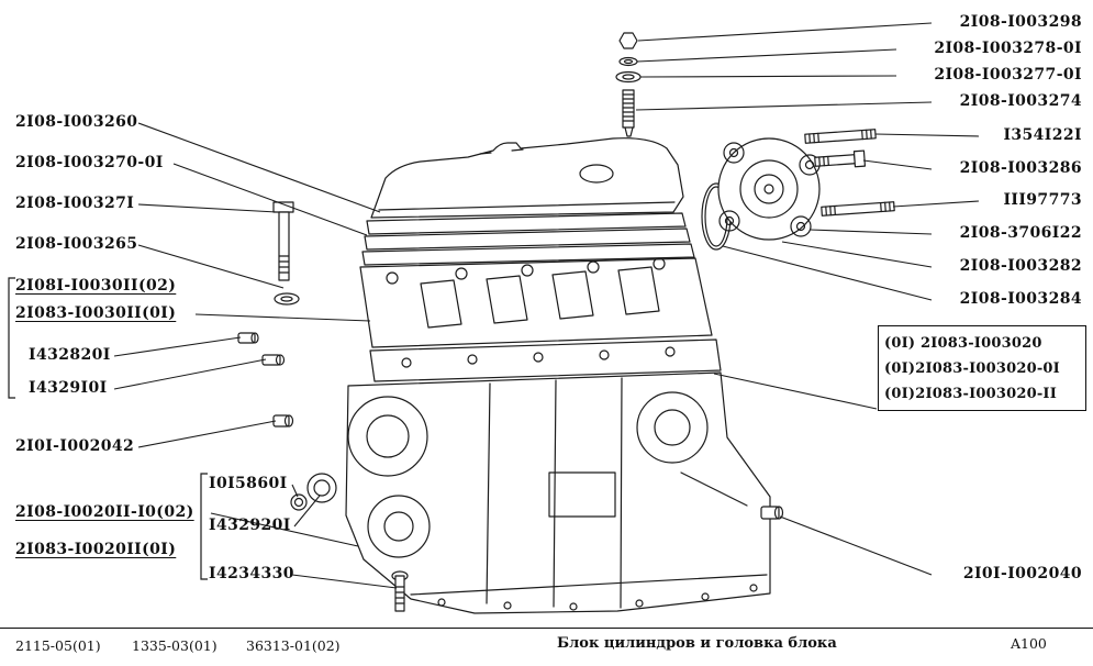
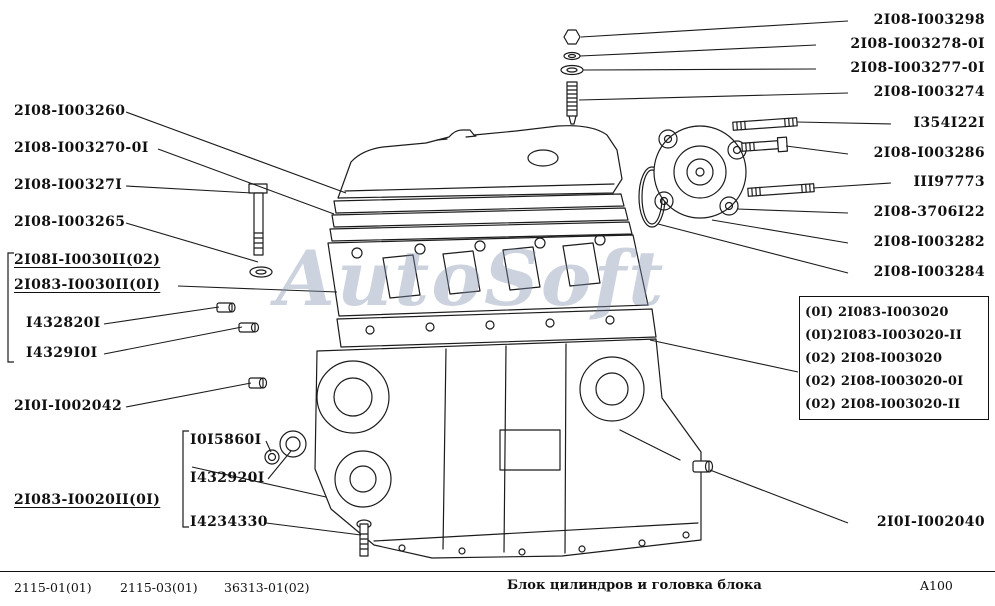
+ AutoSoft
  2I08-I003260
  2I08-I003270-0I
  2I08-I00327I
  2I08-I003265
  2I08I-I0030II(02)
  2I083-I0030II(0I)
  I432820I
  I4329I0I
  2I0I-I002042
  I0I5860I
- 2I08-I0020II-I0(02)
  I432920I
  2I083-I0020II(0I)
  I4234330
  2I08-I003298
  2I08-I003278-0I
  2I08-I003277-0I
  2I08-I003274
  I354I22I
  2I08-I003286
  III97773
  2I08-3706I22
  2I08-I003282
  2I08-I003284
  2I0I-I002040
  (0I) 2I083-I003020
- (0I)2I083-I003020-0I
  (0I)2I083-I003020-II
+ (02) 2I08-I003020
+ (02) 2I08-I003020-0I
+ (02) 2I08-I003020-II
- 2115-05(01)
+ 2115-01(01)
- 1335-03(01)
+ 2115-03(01)
  36313-01(02)
  Блок цилиндров и головка блока
  A100
